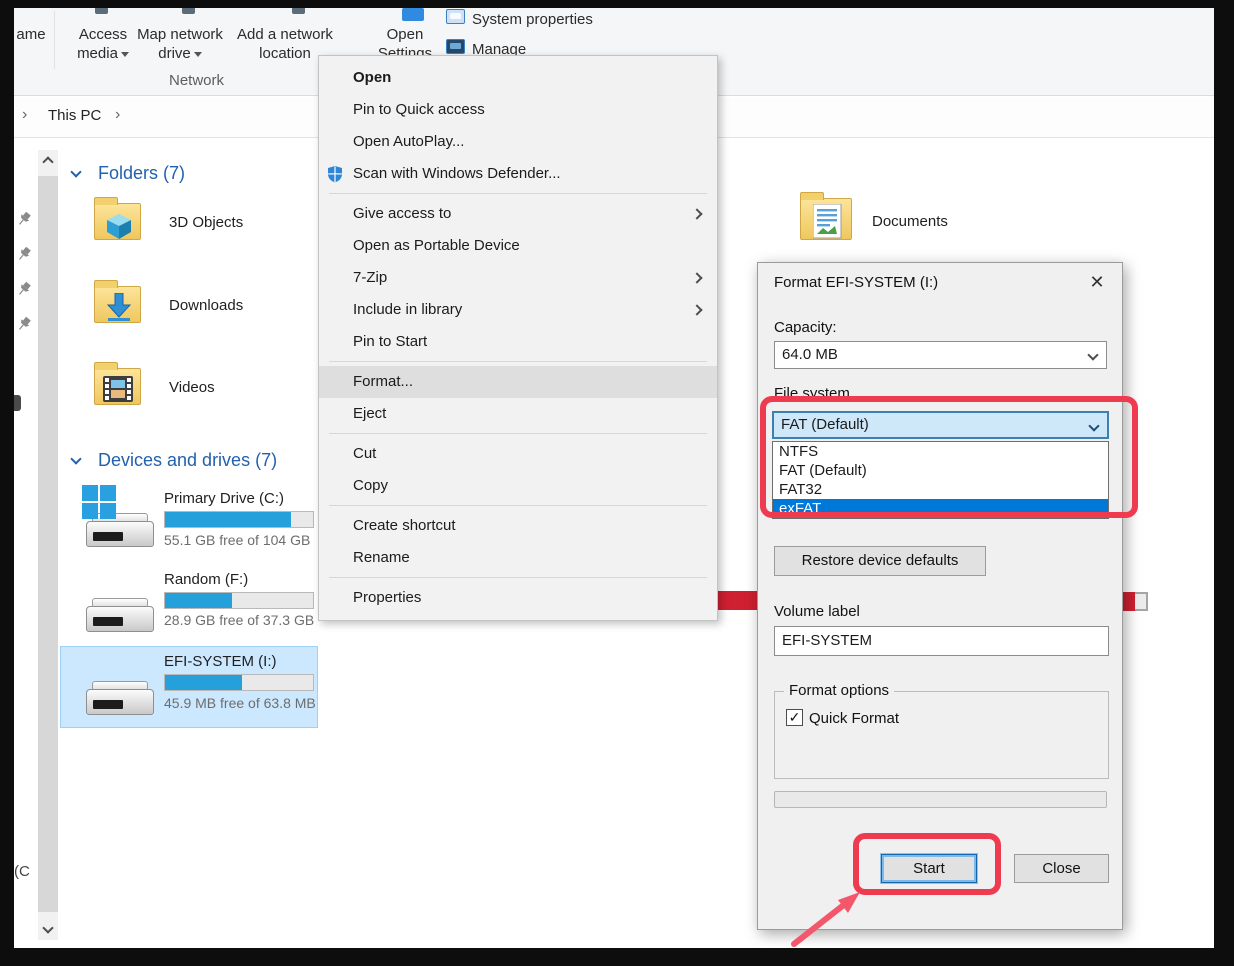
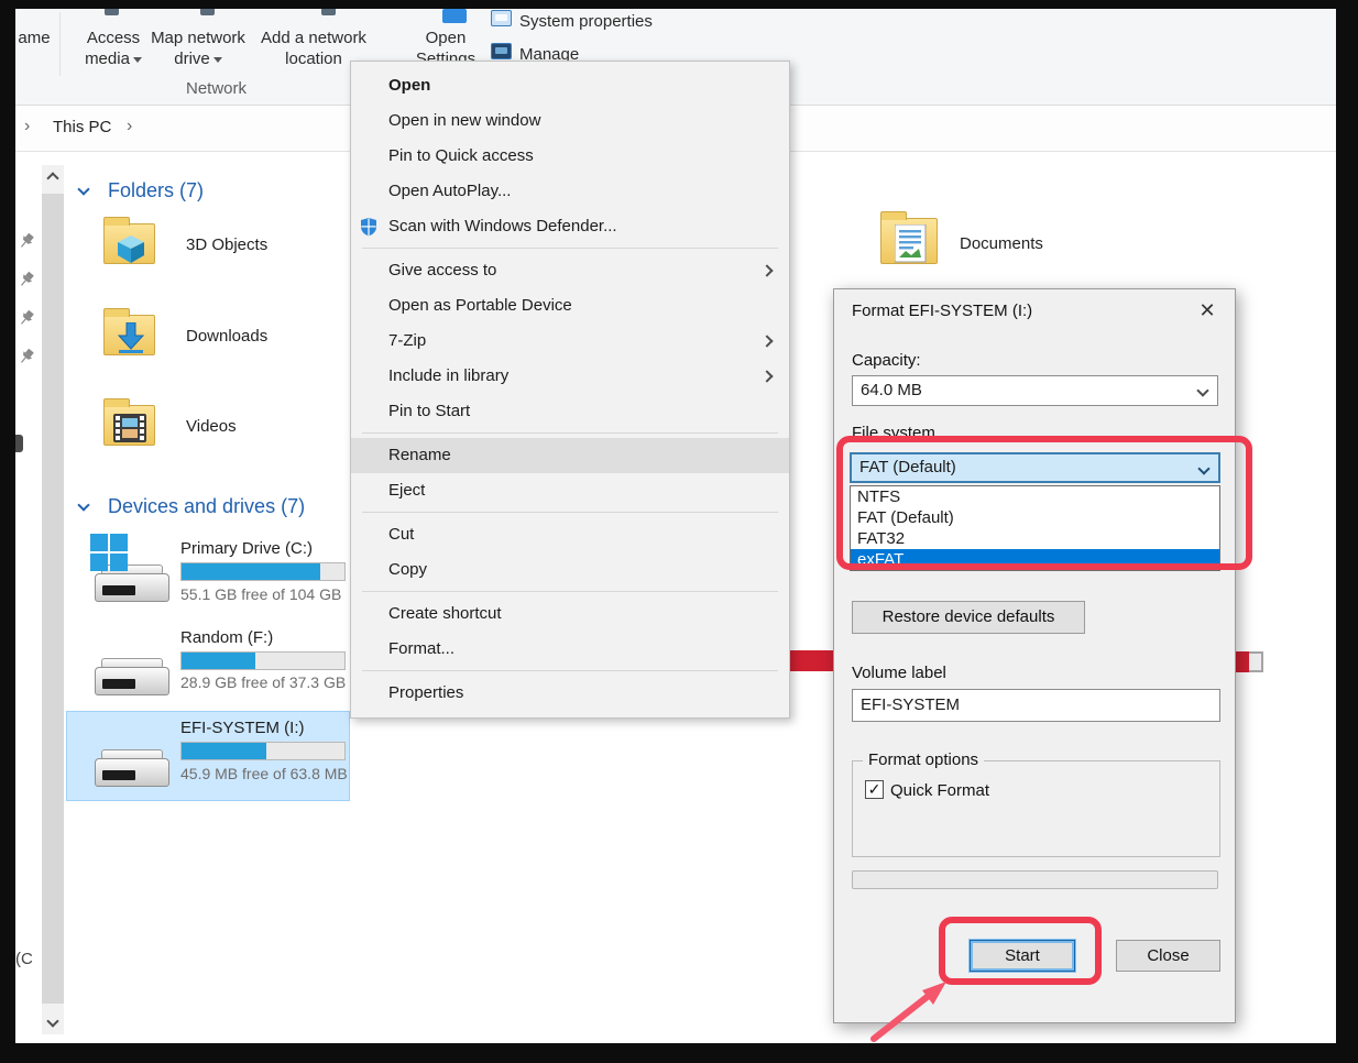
  ame
  Access
  media
  Map network
  drive
  Add a network
  location
  Network
  Open
  Settings
  System properties
  Manage
  ›
  This PC
  ›
  (C
  Folders (7)
  3D Objects
  Downloads
  Videos
  Documents
  Devices and drives (7)
  Primary Drive (C:)
  55.1 GB free of 104 GB
  Random (F:)
  28.9 GB free of 37.3 GB
  EFI-SYSTEM (I:)
  45.9 MB free of 63.8 MB
  Open
+ Open in new window
  Pin to Quick access
  Open AutoPlay...
  Scan with Windows Defender...
  Give access to
  Open as Portable Device
  7-Zip
  Include in library
  Pin to Start
- Format...
+ Rename
  Eject
  Cut
  Copy
  Create shortcut
- Rename
+ Format...
  Properties
  Format EFI-SYSTEM (I:)
  ✕
  Capacity:
  64.0 MB
  File system
  FAT (Default)
  NTFS
  FAT (Default)
  FAT32
  exFAT
  Restore device defaults
  Volume label
  EFI-SYSTEM
  Format options
  ✓
  Quick Format
  Start
  Close
